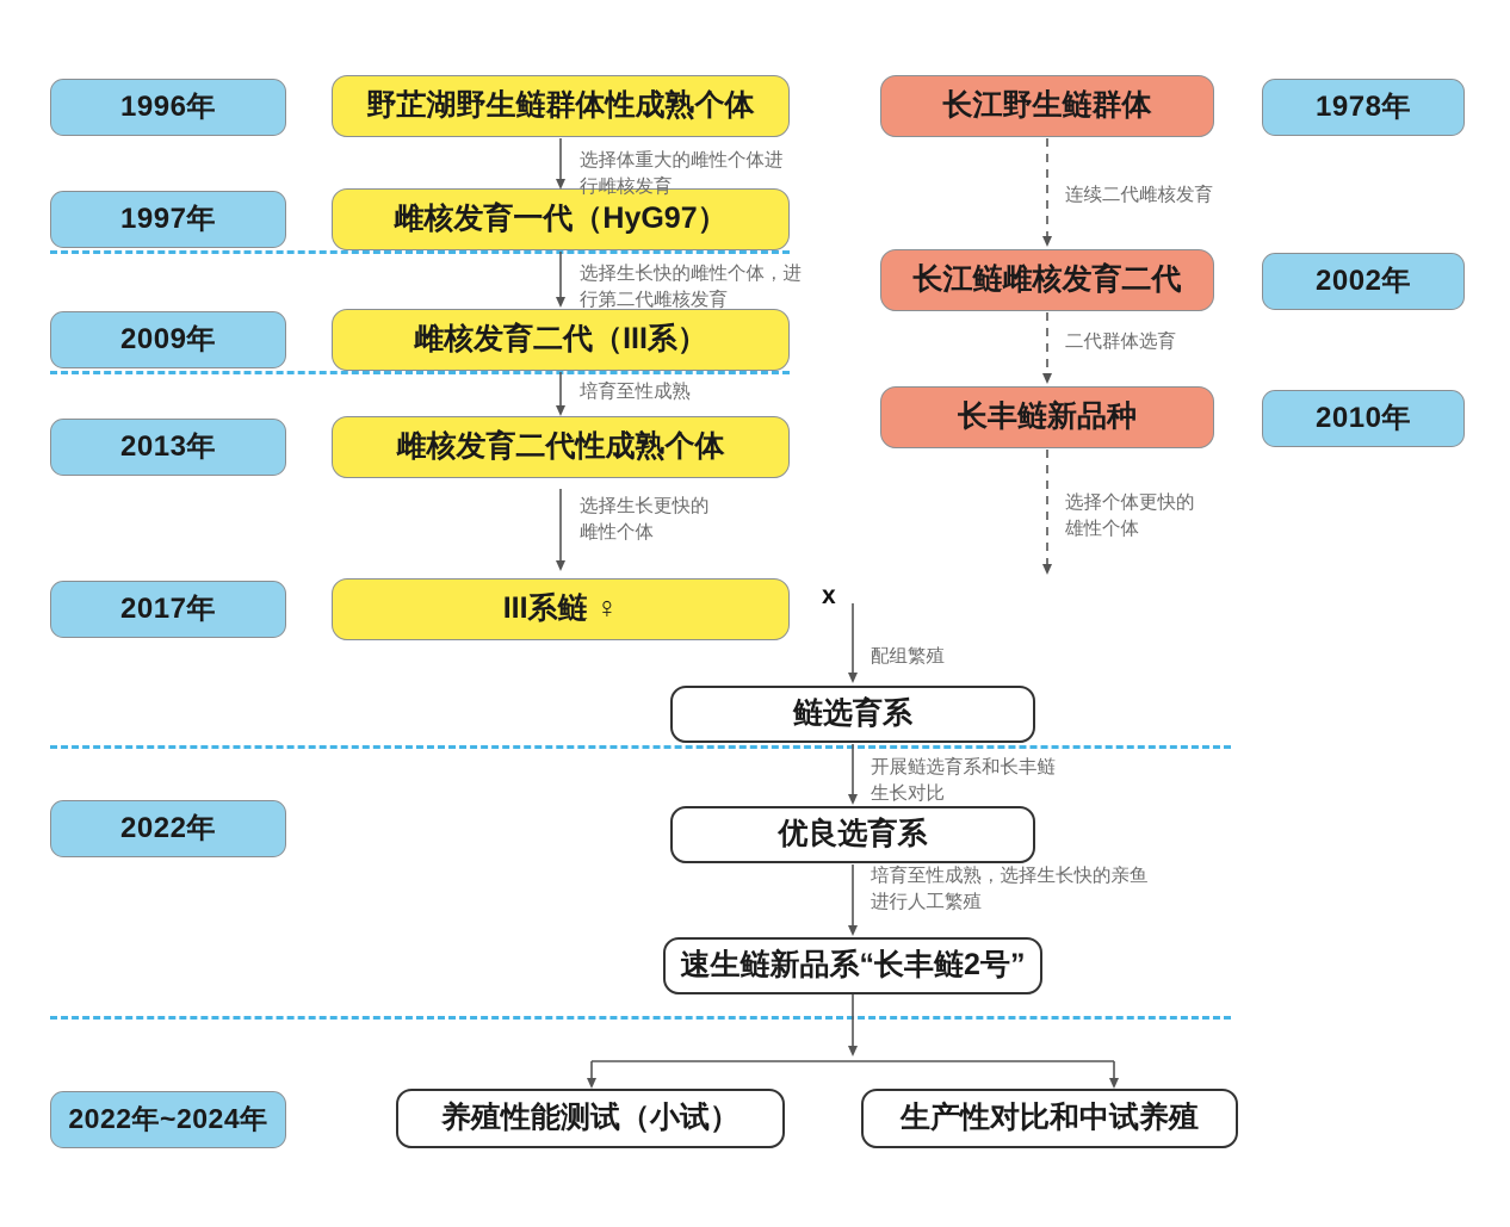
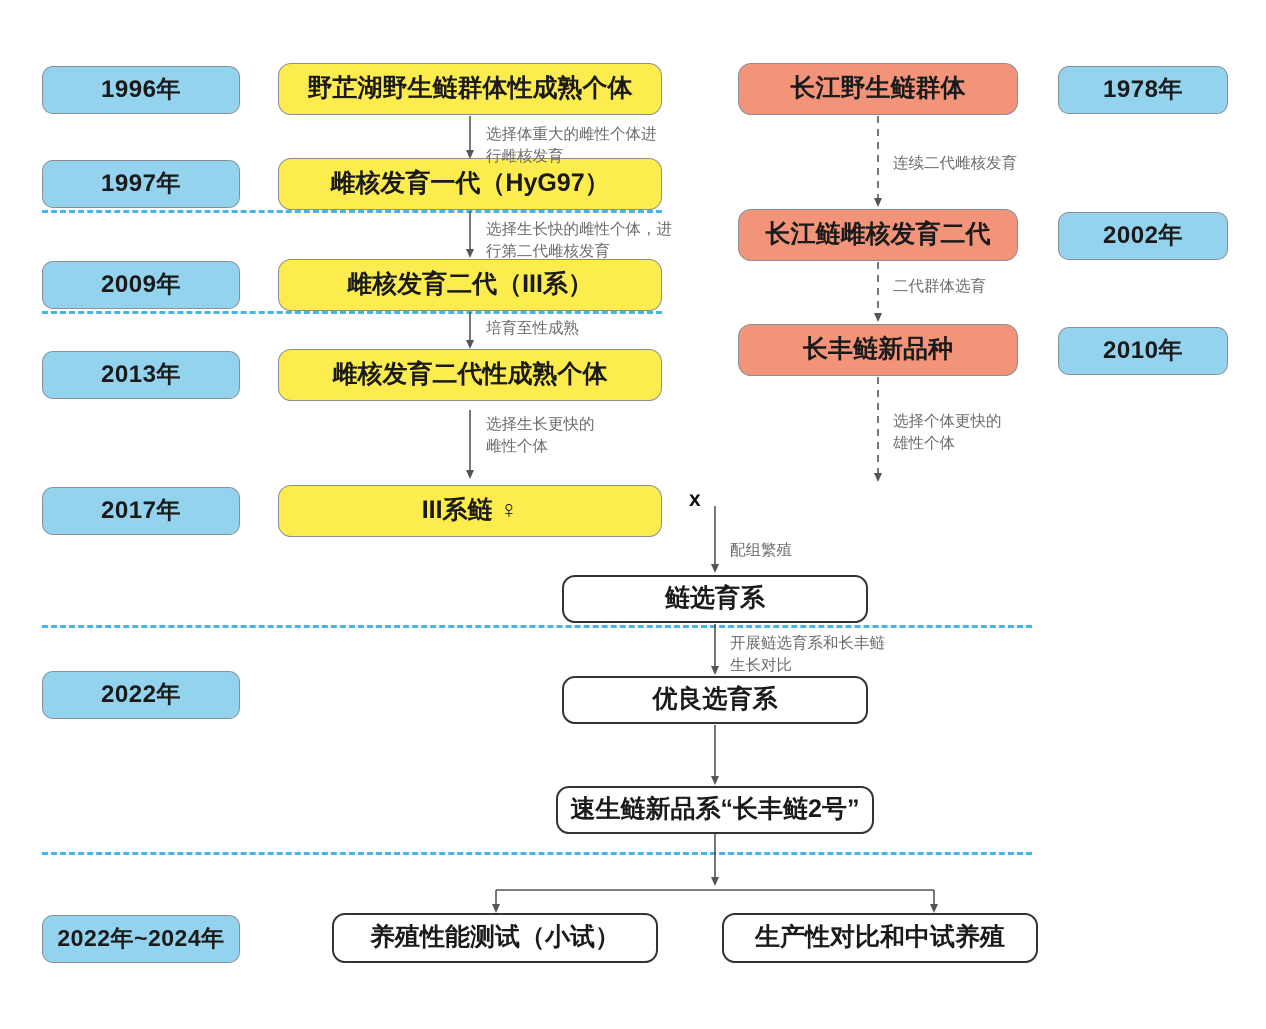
  1996年
  1997年
  2009年
  2013年
  2017年
  2022年
  2022年~2024年
  1978年
  2002年
  2010年
  野芷湖野生鲢群体性成熟个体
  雌核发育一代（HyG97）
  雌核发育二代（III系）
  雌核发育二代性成熟个体
  III系鲢 ♀
  长江野生鲢群体
  长江鲢雌核发育二代
  长丰鲢新品种
  鲢选育系
  优良选育系
  速生鲢新品系“长丰鲢2号”
  养殖性能测试（小试）
  生产性对比和中试养殖
  x
  选择体重大的雌性个体进
  行雌核发育
  选择生长快的雌性个体，进
  行第二代雌核发育
  培育至性成熟
  选择生长更快的
  雌性个体
  连续二代雌核发育
  二代群体选育
  选择个体更快的
  雄性个体
  配组繁殖
  开展鲢选育系和长丰鲢
  生长对比
- 培育至性成熟，选择生长快的亲鱼
- 进行人工繁殖
